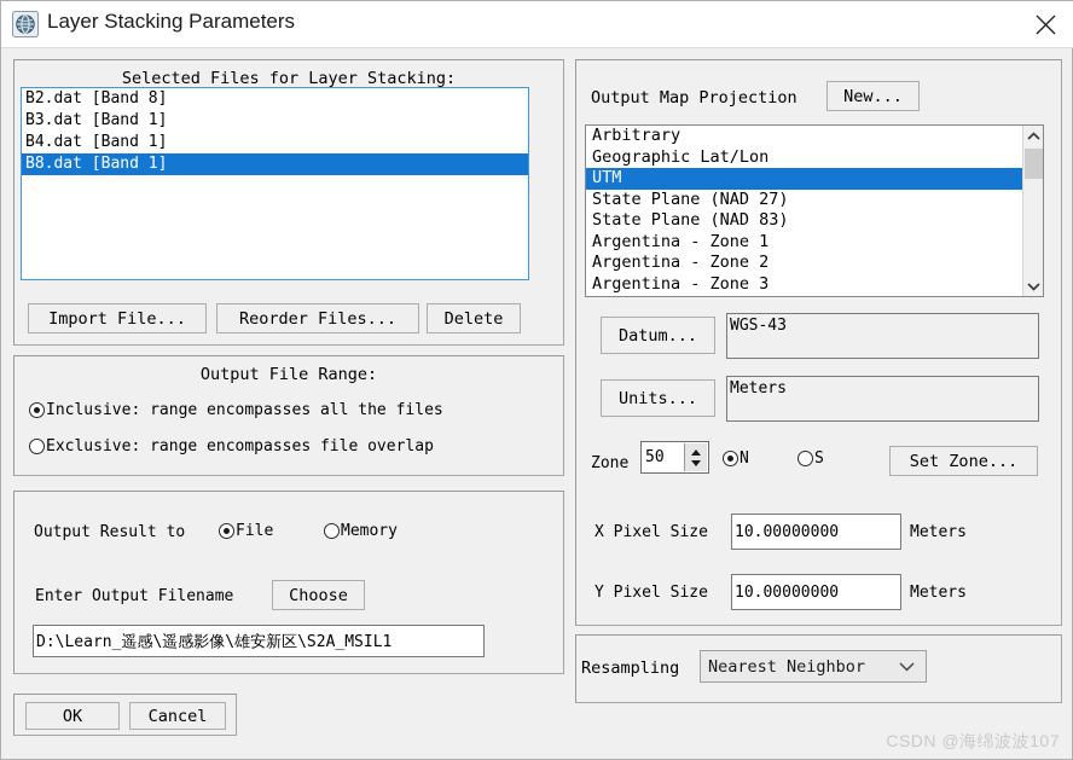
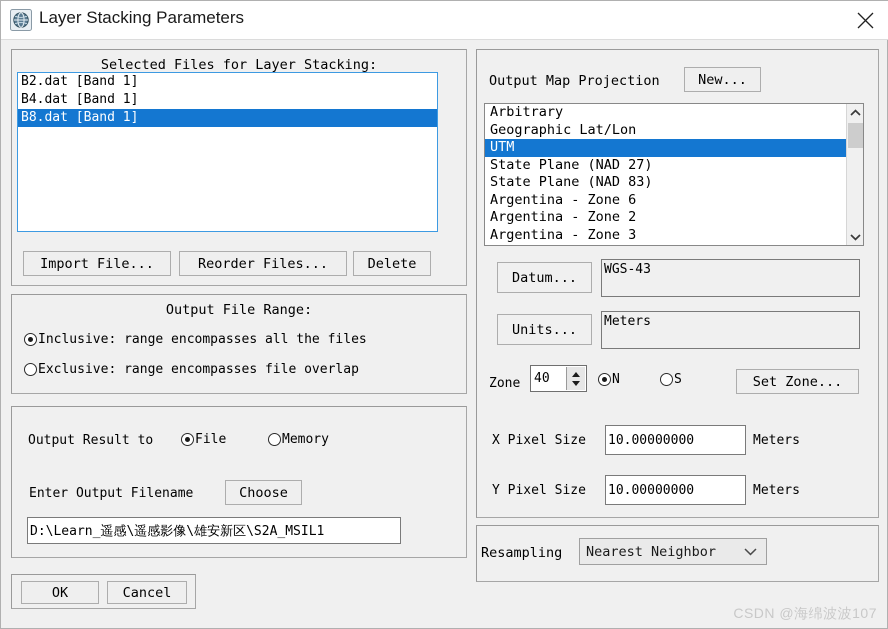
  Layer Stacking Parameters
  Selected Files for Layer Stacking:
- B2.dat [Band 8]
+ B2.dat [Band 1]
- B3.dat [Band 1]
  B4.dat [Band 1]
  B8.dat [Band 1]
  Import File...
  Reorder Files...
  Delete
  Output File Range:
  Inclusive: range encompasses all the files
  Exclusive: range encompasses file overlap
  Output Result to
  File
  Memory
  Enter Output Filename
  Choose
  D:\Learn_遥感\遥感影像\雄安新区\S2A_MSIL1
  OK
  Cancel
  Output Map Projection
  New...
  Arbitrary
  Geographic Lat/Lon
  UTM
  State Plane (NAD 27)
  State Plane (NAD 83)
- Argentina - Zone 1
+ Argentina - Zone 6
  Argentina - Zone 2
  Argentina - Zone 3
  Datum...
  WGS-43
  Units...
  Meters
  Zone
- 50
+ 40
  N
  S
  Set Zone...
  X Pixel Size
  10.00000000
  Meters
  Y Pixel Size
  10.00000000
  Meters
  Resampling
  Nearest Neighbor
  CSDN @海绵波波107
